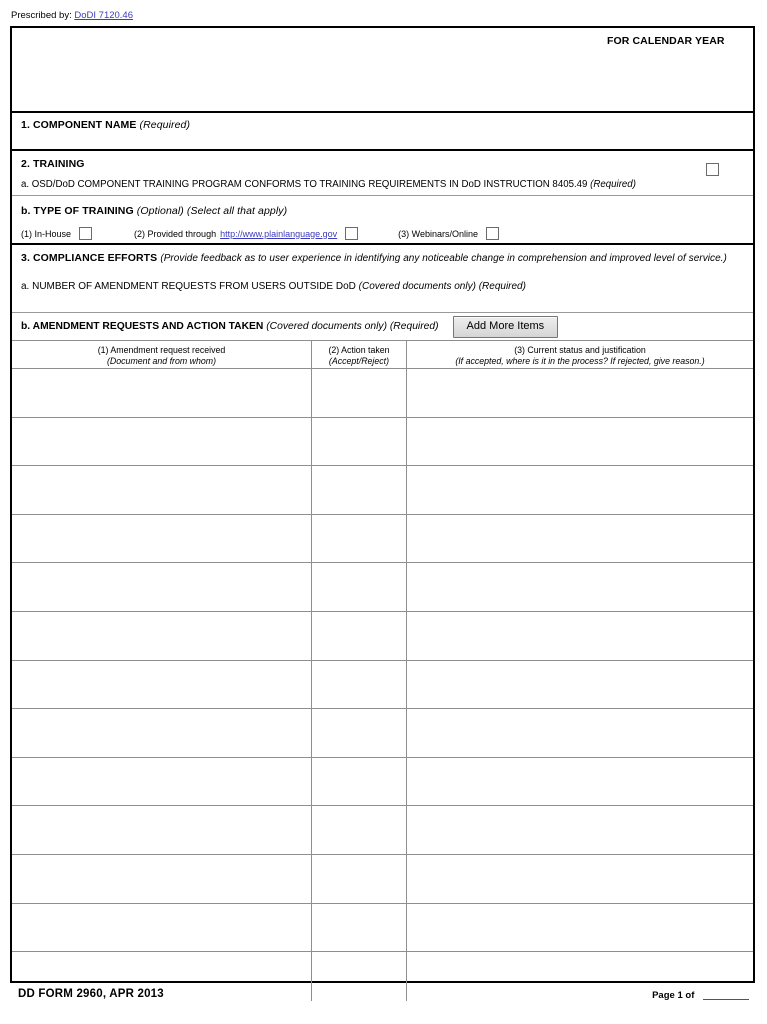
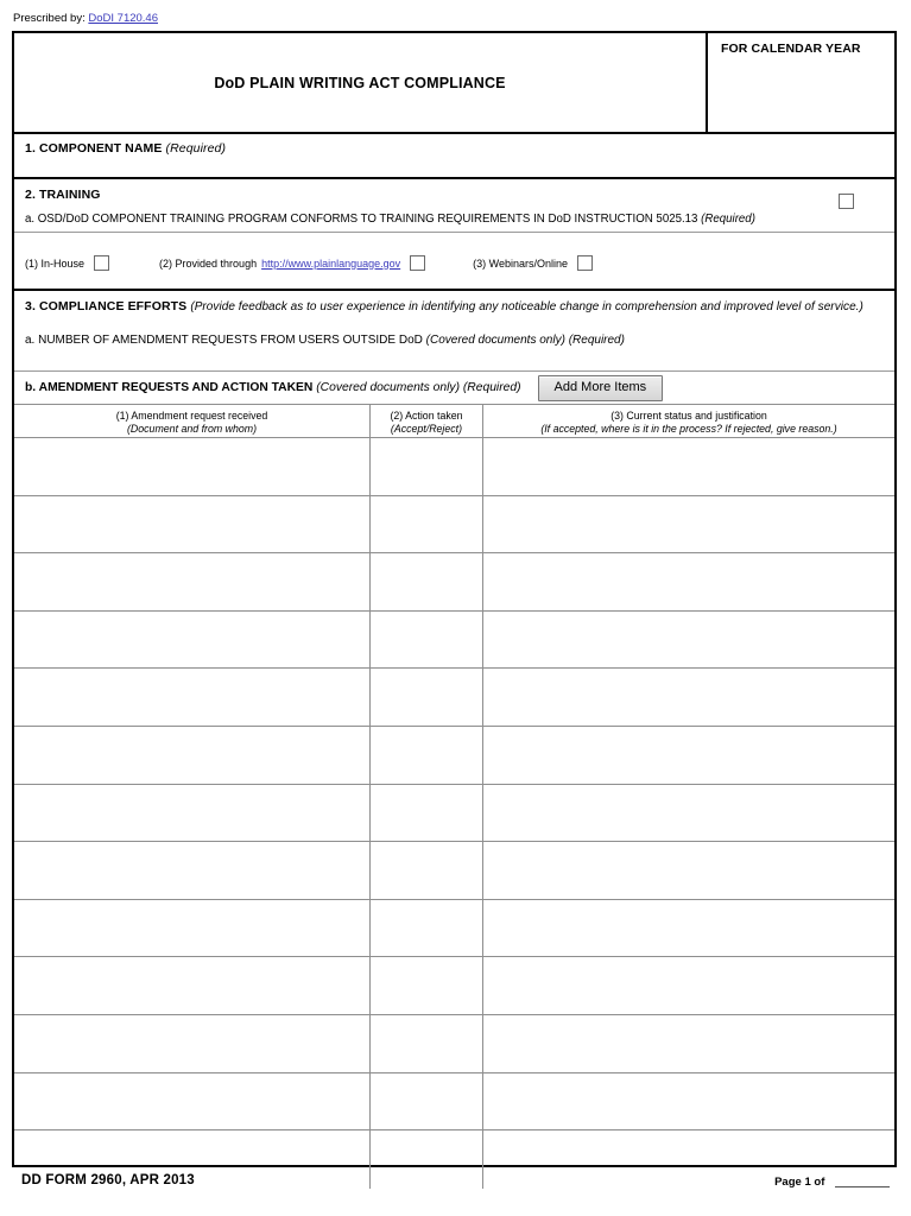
  Prescribed by: DoDI 7120.46
+ DoD PLAIN WRITING ACT COMPLIANCE
  FOR CALENDAR YEAR
  1. COMPONENT NAME (Required)
  2. TRAINING
- a. OSD/DoD COMPONENT TRAINING PROGRAM CONFORMS TO TRAINING REQUIREMENTS IN DoD INSTRUCTION 8405.49 (Required)
+ a. OSD/DoD COMPONENT TRAINING PROGRAM CONFORMS TO TRAINING REQUIREMENTS IN DoD INSTRUCTION 5025.13 (Required)
- b. TYPE OF TRAINING (Optional) (Select all that apply)
  (1) In-House
  (2) Provided through
  http://www.plainlanguage.gov
  (3) Webinars/Online
  3. COMPLIANCE EFFORTS (Provide feedback as to user experience in identifying any noticeable change in comprehension and improved level of service.)
  a. NUMBER OF AMENDMENT REQUESTS FROM USERS OUTSIDE DoD (Covered documents only) (Required)
  b. AMENDMENT REQUESTS AND ACTION TAKEN (Covered documents only) (Required)
  Add More Items
  (1) Amendment request received
  (Document and from whom)
  (2) Action taken
  (Accept/Reject)
  (3) Current status and justification
  (If accepted, where is it in the process? If rejected, give reason.)
  DD FORM 2960, APR 2013
  Page 1 of
